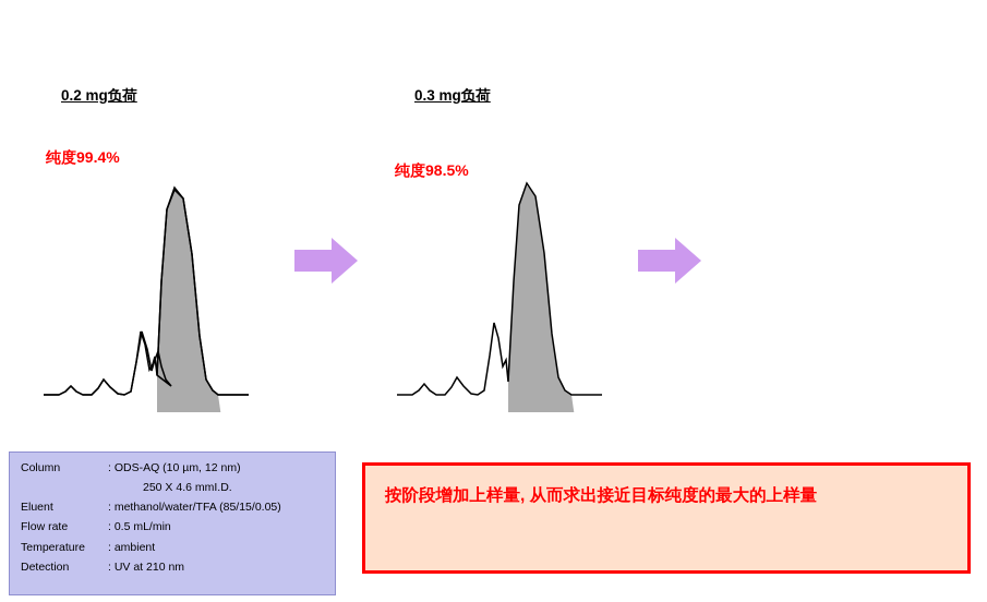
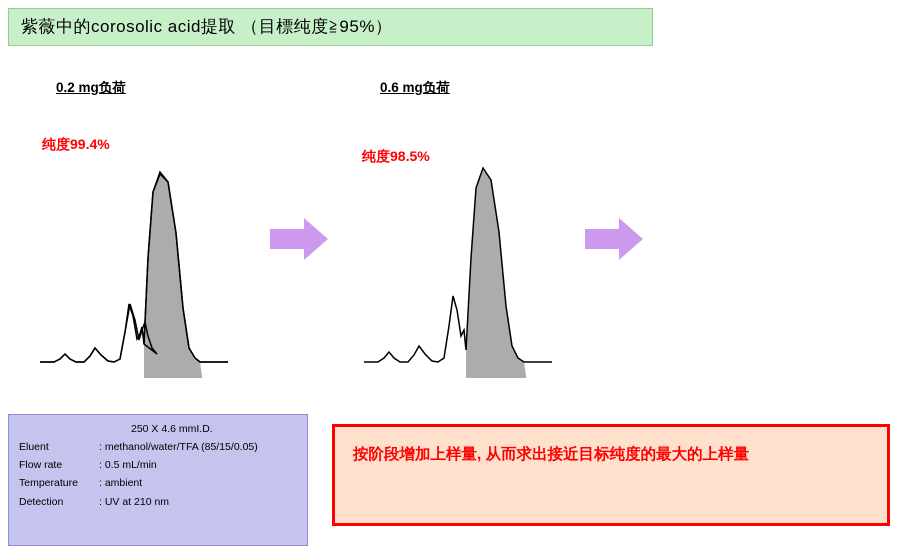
+ 紫薇中的corosolic acid提取 （目標纯度≧95%）
  0.2 mg负荷
  纯度99.4%
- 0.3 mg负荷
+ 0.6 mg负荷
  纯度98.5%
- Column	: ODS-AQ (10 µm, 12 nm)
  	250 X 4.6 mmI.D.
  Eluent	: methanol/water/TFA (85/15/0.05)
  Flow rate	: 0.5 mL/min
  Temperature	: ambient
  Detection	: UV at 210 nm
  按阶段增加上样量, 从而求出接近目标纯度的最大的上样量
